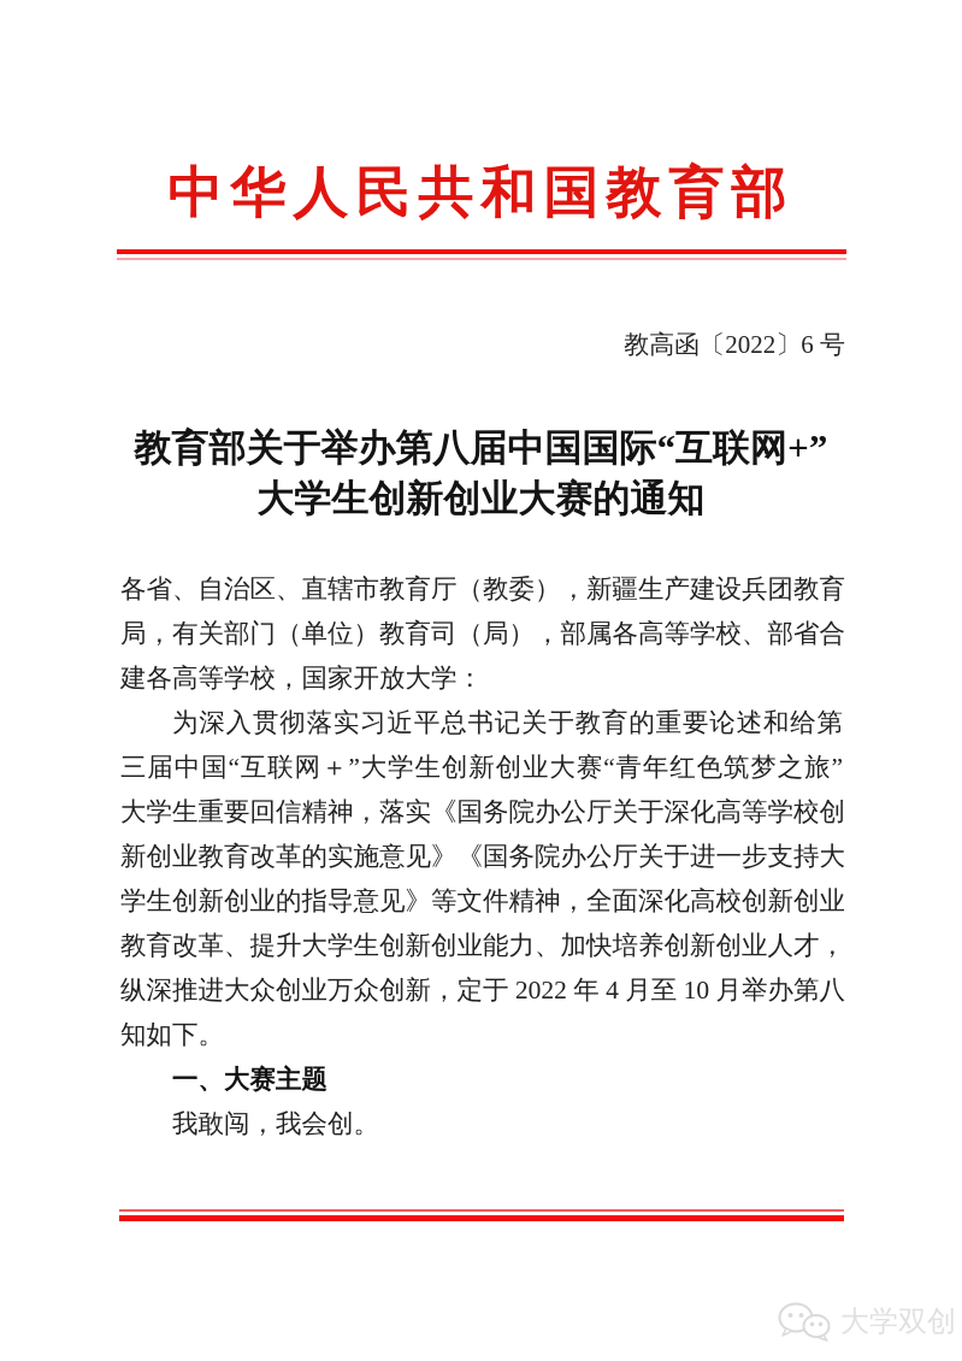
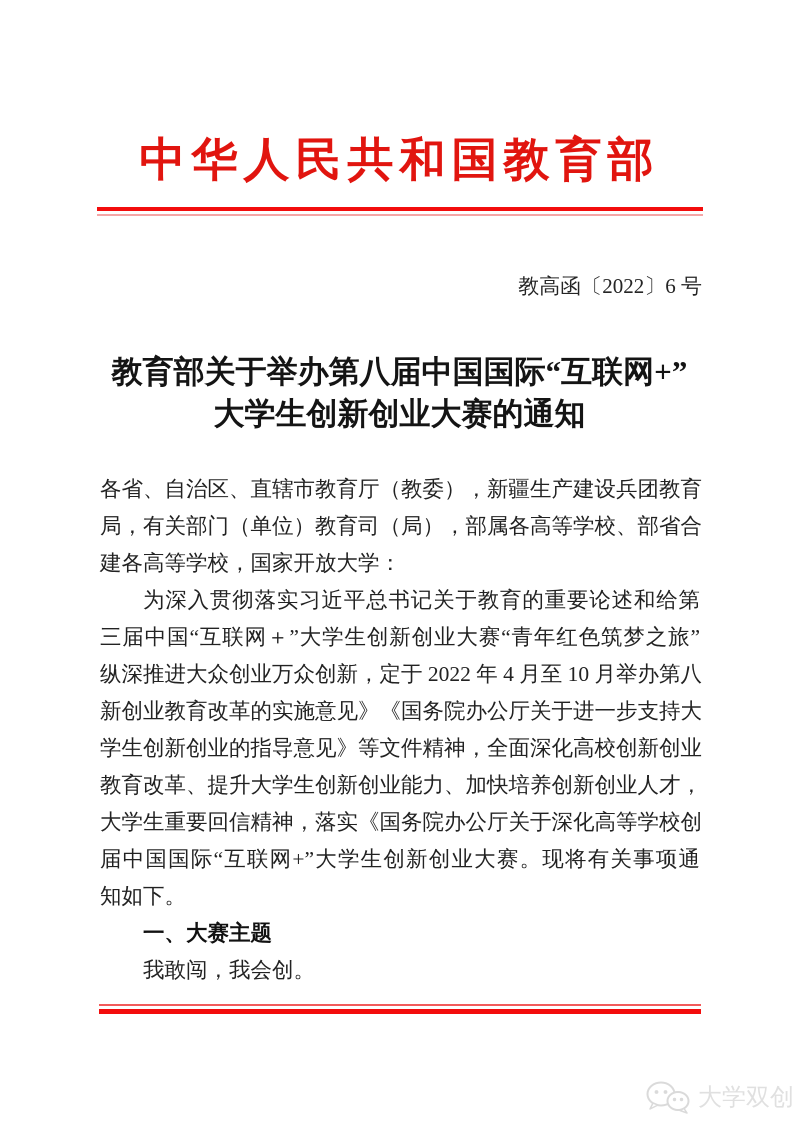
  中华人民共和国教育部
  教高函〔2022〕6 号
  教育部关于举办第八届中国国际“互联网+”
  大学生创新创业大赛的通知
  各省、自治区、直辖市教育厅（教委），新疆生产建设兵团教育
  局，有关部门（单位）教育司（局），部属各高等学校、部省合
  建各高等学校，国家开放大学：
  为深入贯彻落实习近平总书记关于教育的重要论述和给第
  三届中国“互联网＋”大学生创新创业大赛“青年红色筑梦之旅”
- 大学生重要回信精神，落实《国务院办公厅关于深化高等学校创
+ 纵深推进大众创业万众创新，定于 2022 年 4 月至 10 月举办第八
  新创业教育改革的实施意见》《国务院办公厅关于进一步支持大
  学生创新创业的指导意见》等文件精神，全面深化高校创新创业
  教育改革、提升大学生创新创业能力、加快培养创新创业人才，
- 纵深推进大众创业万众创新，定于 2022 年 4 月至 10 月举办第八
+ 大学生重要回信精神，落实《国务院办公厅关于深化高等学校创
+ 届中国国际“互联网+”大学生创新创业大赛。现将有关事项通
  知如下。
  一、大赛主题
  我敢闯，我会创。
  大学双创
